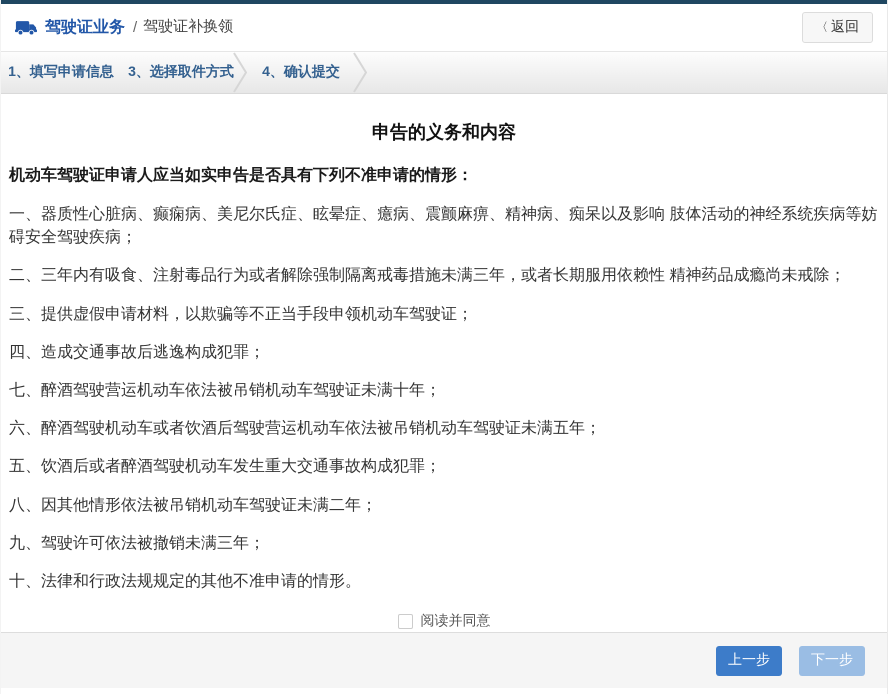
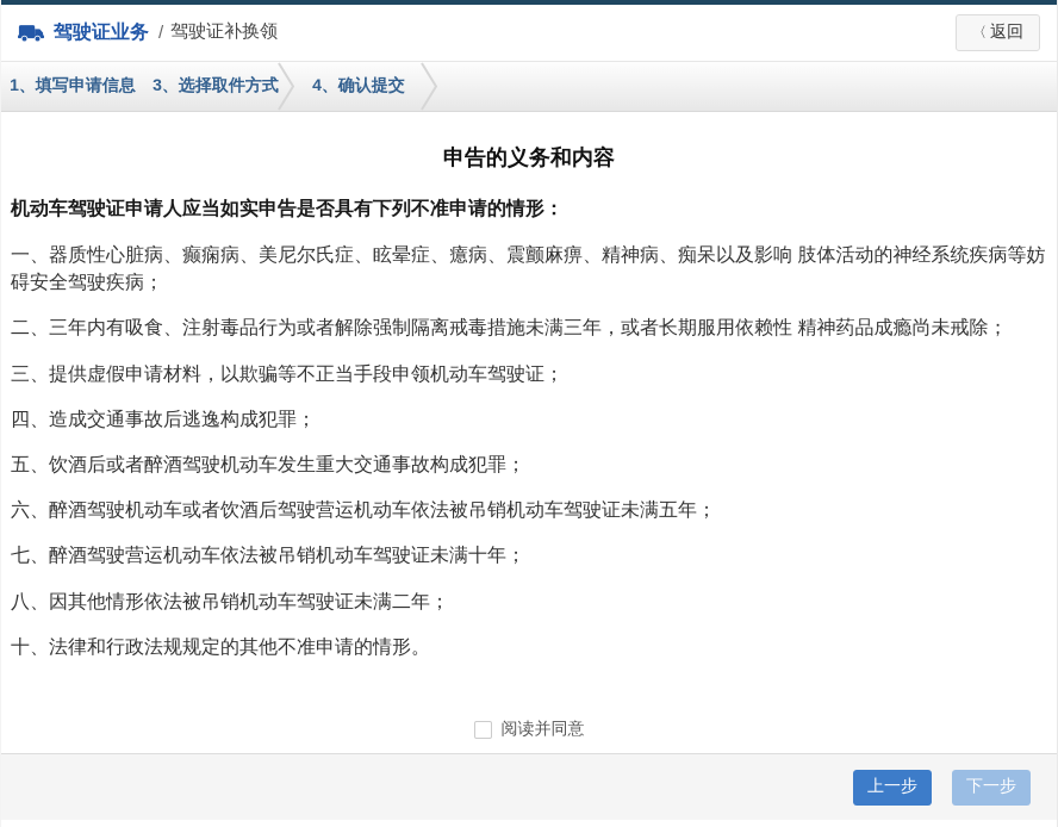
  驾驶证业务
  /
  驾驶证补换领
  〈
  返回
  1、填写申请信息
  3、选择取件方式
  4、确认提交
  申告的义务和内容
  机动车驾驶证申请人应当如实申告是否具有下列不准申请的情形：
  一、器质性心脏病、癫痫病、美尼尔氏症、眩晕症、癔病、震颤麻痹、精神病、痴呆以及影响 肢体活动的神经系统疾病等妨碍安全驾驶疾病；
  二、三年内有吸食、注射毒品行为或者解除强制隔离戒毒措施未满三年，或者长期服用依赖性 精神药品成瘾尚未戒除；
  三、提供虚假申请材料，以欺骗等不正当手段申领机动车驾驶证；
  四、造成交通事故后逃逸构成犯罪；
- 七、醉酒驾驶营运机动车依法被吊销机动车驾驶证未满十年；
+ 五、饮酒后或者醉酒驾驶机动车发生重大交通事故构成犯罪；
  六、醉酒驾驶机动车或者饮酒后驾驶营运机动车依法被吊销机动车驾驶证未满五年；
- 五、饮酒后或者醉酒驾驶机动车发生重大交通事故构成犯罪；
+ 七、醉酒驾驶营运机动车依法被吊销机动车驾驶证未满十年；
  八、因其他情形依法被吊销机动车驾驶证未满二年；
- 九、驾驶许可依法被撤销未满三年；
  十、法律和行政法规规定的其他不准申请的情形。
  阅读并同意
  上一步
  下一步
